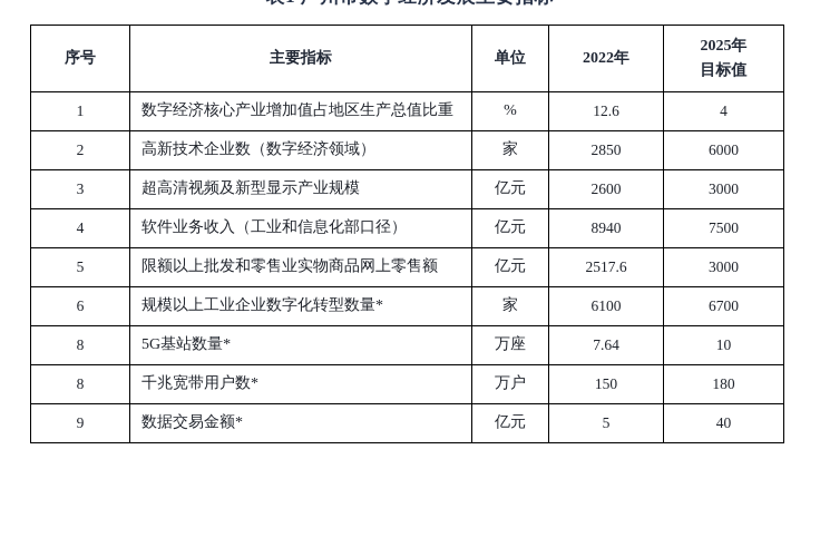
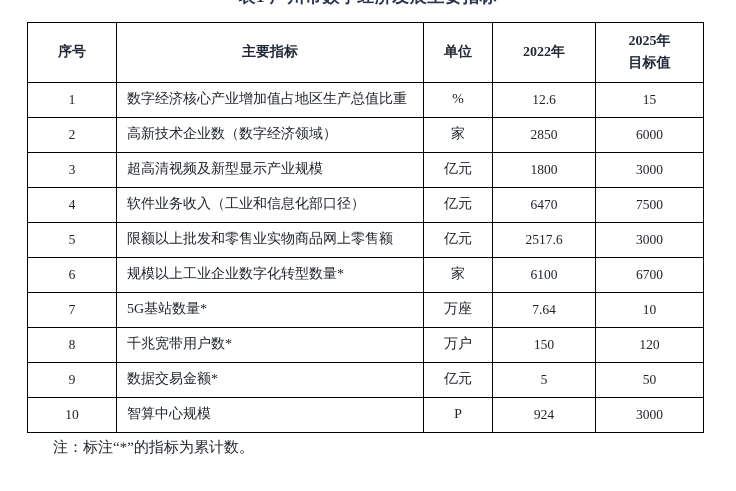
  序号	主要指标	单位	2022年	2025年 目标值
- 1	数字经济核心产业增加值占地区生产总值比重	%	12.6	4
+ 1	数字经济核心产业增加值占地区生产总值比重	%	12.6	15
  2	高新技术企业数（数字经济领域）	家	2850	6000
- 3	超高清视频及新型显示产业规模	亿元	2600	3000
+ 3	超高清视频及新型显示产业规模	亿元	1800	3000
- 4	软件业务收入（工业和信息化部口径）	亿元	8940	7500
+ 4	软件业务收入（工业和信息化部口径）	亿元	6470	7500
  5	限额以上批发和零售业实物商品网上零售额	亿元	2517.6	3000
  6	规模以上工业企业数字化转型数量*	家	6100	6700
- 8	5G基站数量*	万座	7.64	10
+ 7	5G基站数量*	万座	7.64	10
- 8	千兆宽带用户数*	万户	150	180
+ 8	千兆宽带用户数*	万户	150	120
- 9	数据交易金额*	亿元	5	40
+ 9	数据交易金额*	亿元	5	50
+ 10	智算中心规模	P	924	3000
+ 注：标注“*”的指标为累计数。
